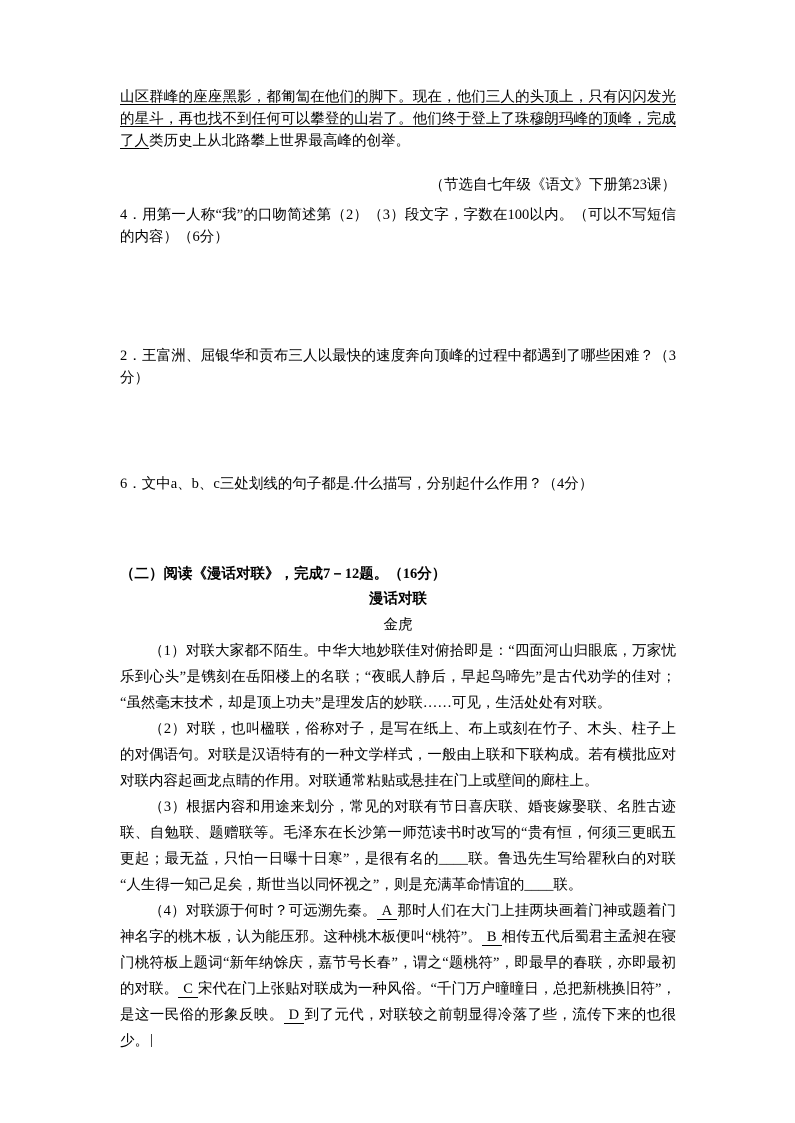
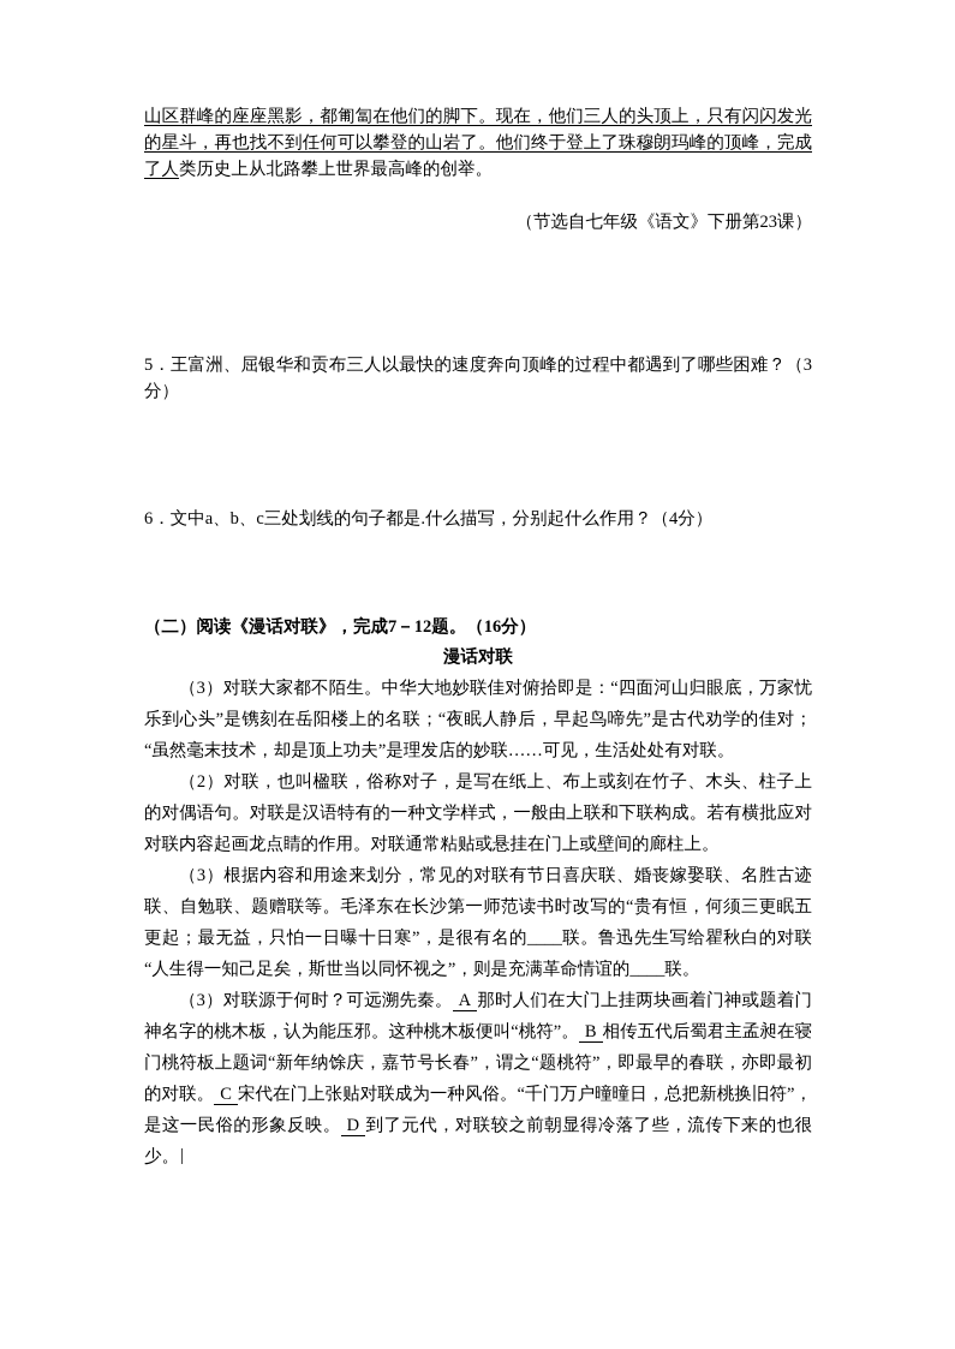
  山区群峰的座座黑影，都匍匐在他们的脚下。现在，他们三人的头顶上，只有闪闪发光的星斗，再也找不到任何可以攀登的山岩了。他们终于登上了珠穆朗玛峰的顶峰，完成了人类历史上从北路攀上世界最高峰的创举。
  （节选自七年级《语文》下册第23课）
- 4．用第一人称“我”的口吻简述第（2）（3）段文字，字数在100以内。（可以不写短信的内容）（6分）
- 2．王富洲、屈银华和贡布三人以最快的速度奔向顶峰的过程中都遇到了哪些困难？（3分）
+ 5．王富洲、屈银华和贡布三人以最快的速度奔向顶峰的过程中都遇到了哪些困难？（3分）
  6．文中a、b、c三处划线的句子都是.什么描写，分别起什么作用？（4分）
  （二）阅读《漫话对联》，完成7－12题。（16分）
  漫话对联
- 金虎
- （1）对联大家都不陌生。中华大地妙联佳对俯拾即是：“四面河山归眼底，万家忧乐到心头”是镌刻在岳阳楼上的名联；“夜眠人静后，早起鸟啼先”是古代劝学的佳对；“虽然毫末技术，却是顶上功夫”是理发店的妙联……可见，生活处处有对联。
+ （3）对联大家都不陌生。中华大地妙联佳对俯拾即是：“四面河山归眼底，万家忧乐到心头”是镌刻在岳阳楼上的名联；“夜眠人静后，早起鸟啼先”是古代劝学的佳对；“虽然毫末技术，却是顶上功夫”是理发店的妙联……可见，生活处处有对联。
  （2）对联，也叫楹联，俗称对子，是写在纸上、布上或刻在竹子、木头、柱子上的对偶语句。对联是汉语特有的一种文学样式，一般由上联和下联构成。若有横批应对对联内容起画龙点睛的作用。对联通常粘贴或悬挂在门上或壁间的廊柱上。
  （3）根据内容和用途来划分，常见的对联有节日喜庆联、婚丧嫁娶联、名胜古迹联、自勉联、题赠联等。毛泽东在长沙第一师范读书时改写的“贵有恒，何须三更眠五更起；最无益，只怕一日曝十日寒”，是很有名的____联。鲁迅先生写给瞿秋白的对联“人生得一知己足矣，斯世当以同怀视之”，则是充满革命情谊的____联。
- （4）对联源于何时？可远溯先秦。 A 那时人们在大门上挂两块画着门神或题着门神名字的桃木板，认为能压邪。这种桃木板便叫“桃符”。 B 相传五代后蜀君主孟昶在寝门桃符板上题词“新年纳馀庆，嘉节号长春”，谓之“题桃符”，即最早的春联，亦即最初的对联。 C 宋代在门上张贴对联成为一种风俗。“千门万户曈曈日，总把新桃换旧符”，是这一民俗的形象反映。 D 到了元代，对联较之前朝显得冷落了些，流传下来的也很少。
+ （3）对联源于何时？可远溯先秦。 A 那时人们在大门上挂两块画着门神或题着门神名字的桃木板，认为能压邪。这种桃木板便叫“桃符”。 B 相传五代后蜀君主孟昶在寝门桃符板上题词“新年纳馀庆，嘉节号长春”，谓之“题桃符”，即最早的春联，亦即最初的对联。 C 宋代在门上张贴对联成为一种风俗。“千门万户曈曈日，总把新桃换旧符”，是这一民俗的形象反映。 D 到了元代，对联较之前朝显得冷落了些，流传下来的也很少。
